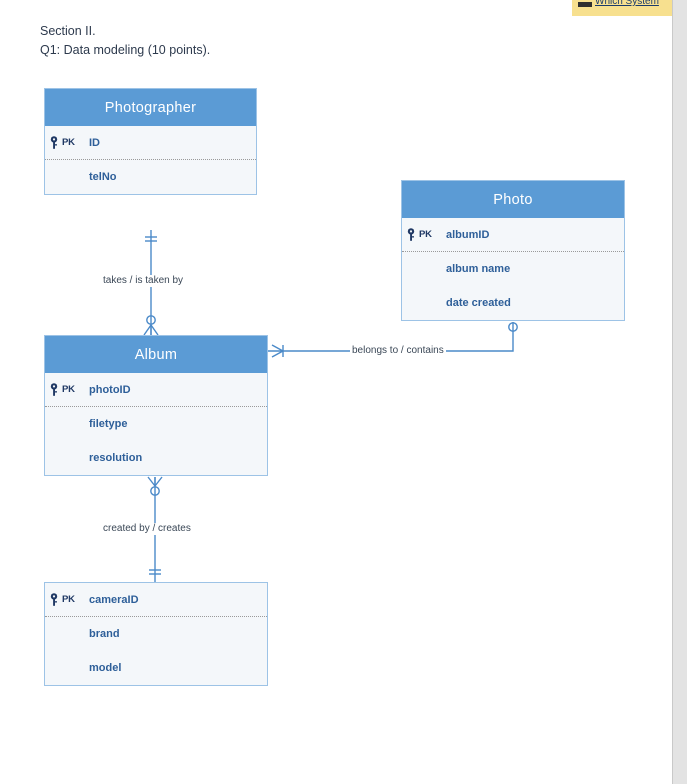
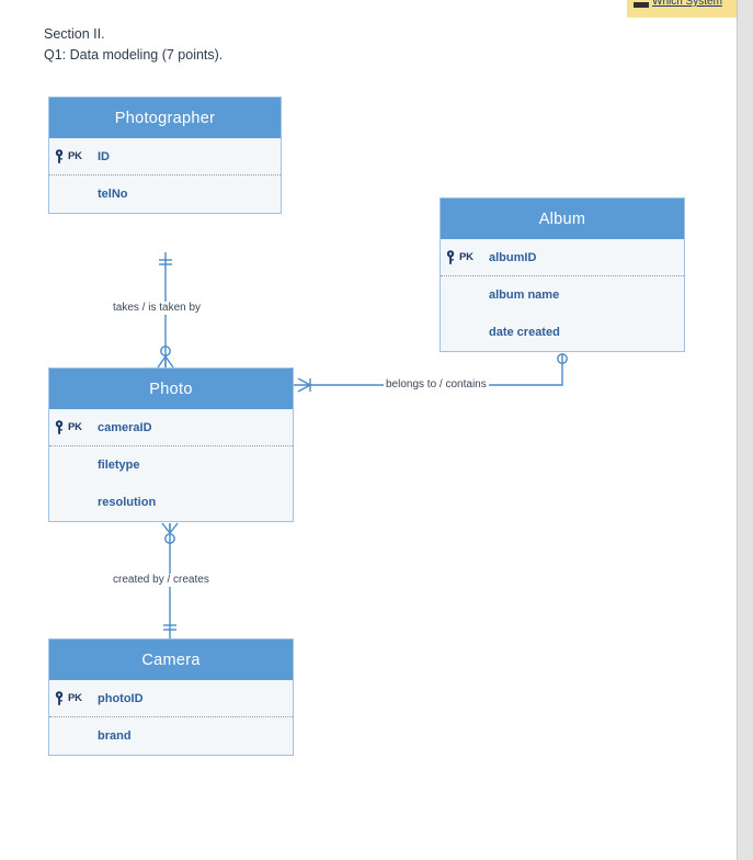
  Which System
  Section II.
- Q1: Data modeling (10 points).
+ Q1: Data modeling (7 points).
  takes / is taken by
  belongs to / contains
  created by / creates
  Photographer
  PK
  ID
  telNo
- Photo
+ Album
  PK
  albumID
  album name
  date created
- Album
+ Photo
  PK
- photoID
+ cameraID
  filetype
  resolution
+ Camera
  PK
- cameraID
+ photoID
  brand
- model
